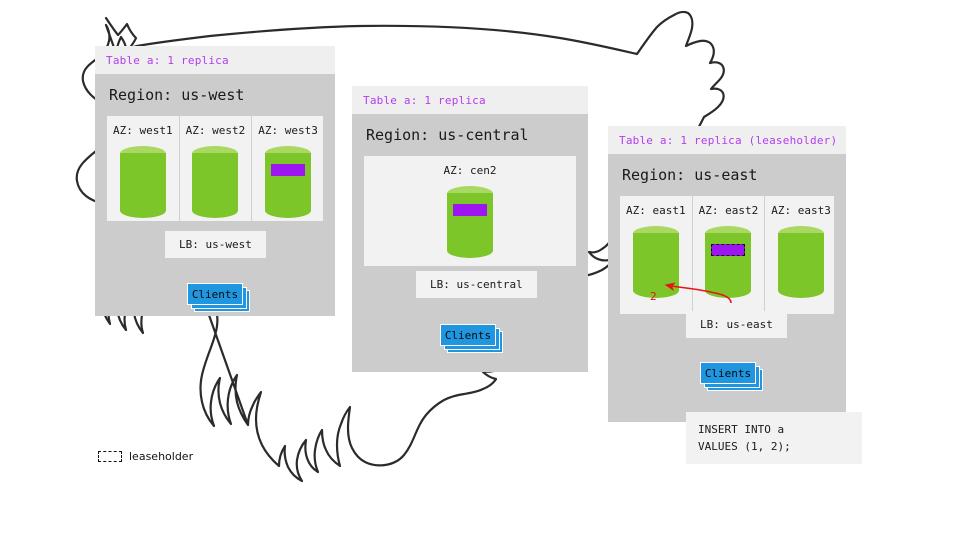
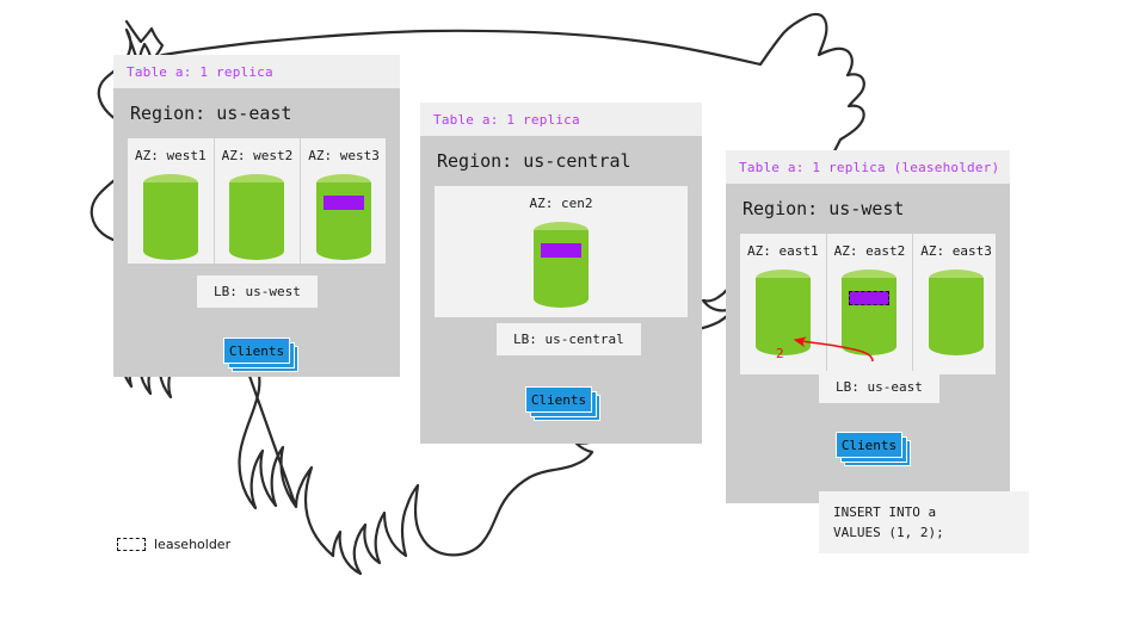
  Table a: 1 replica
- Region: us-west
+ Region: us-east
  AZ: west1
  AZ: west2
  AZ: west3
  LB: us-west
  Clients
  Table a: 1 replica
  Region: us-central
  AZ: cen2
  LB: us-central
  Clients
  Table a: 1 replica (leaseholder)
- Region: us-east
+ Region: us-west
  AZ: east1
  AZ: east2
  AZ: east3
  LB: us-east
  Clients
  2
  INSERT INTO a
  VALUES (1, 2);
  leaseholder
